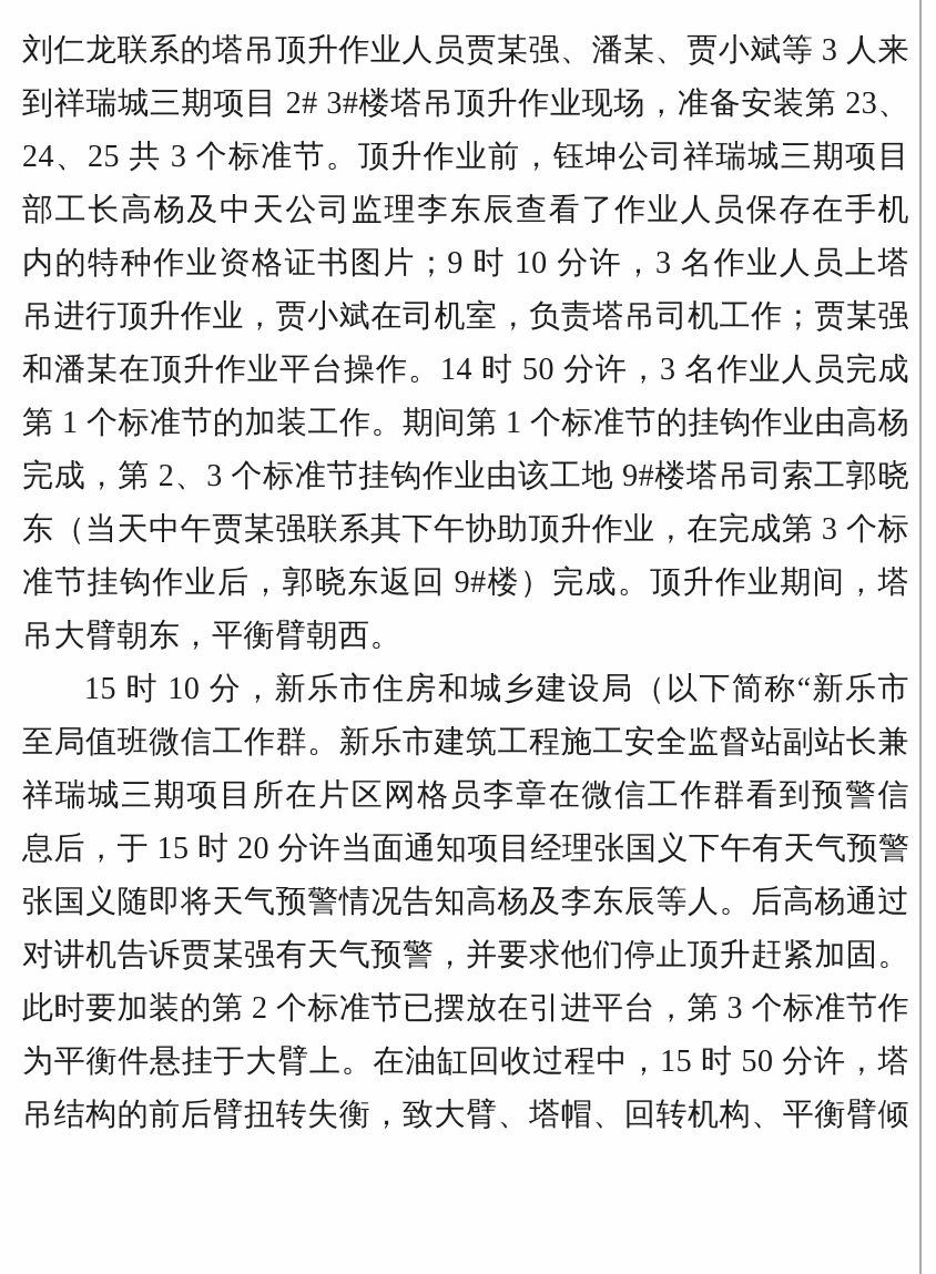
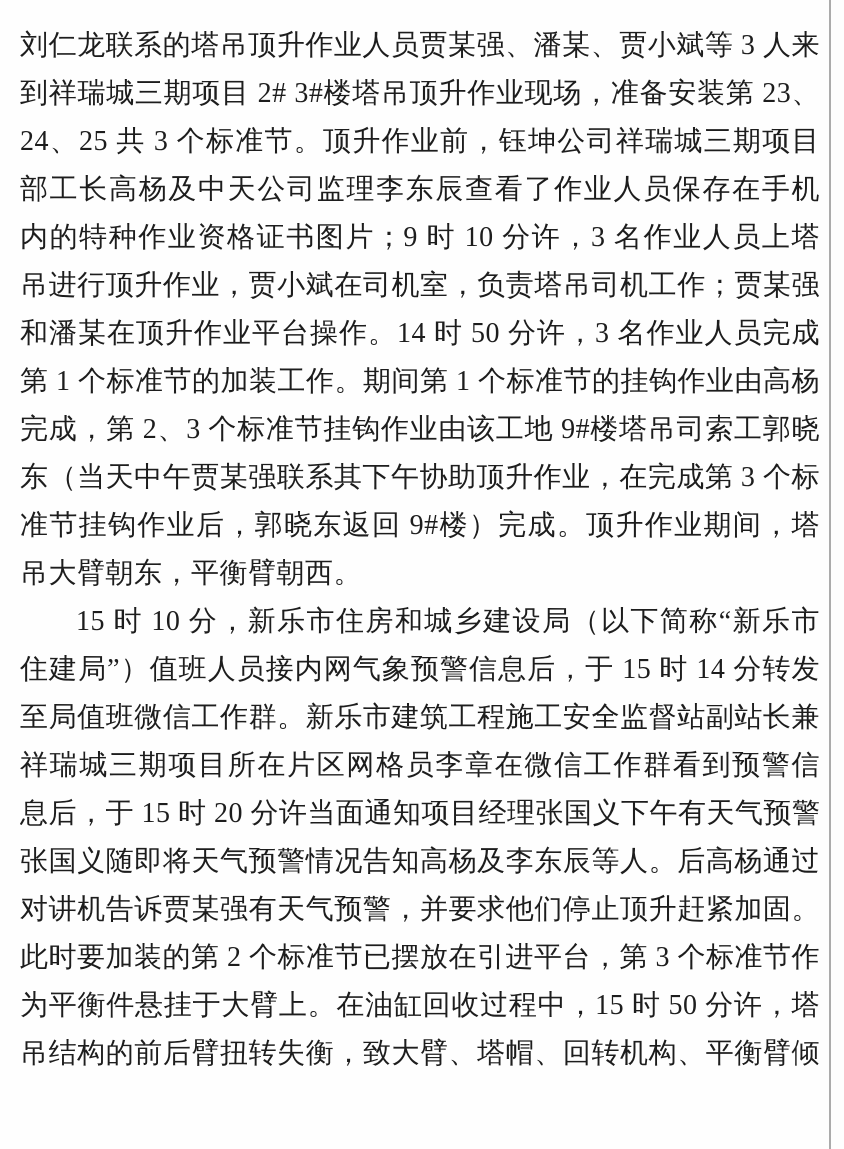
  刘仁龙联系的塔吊顶升作业人员贾某强、潘某、贾小斌等 3 人来
  到祥瑞城三期项目 2# 3#楼塔吊顶升作业现场，准备安装第 23、
  24、25 共 3 个标准节。顶升作业前，钰坤公司祥瑞城三期项目
  部工长高杨及中天公司监理李东辰查看了作业人员保存在手机
  内的特种作业资格证书图片；9 时 10 分许，3 名作业人员上塔
  吊进行顶升作业，贾小斌在司机室，负责塔吊司机工作；贾某强
  和潘某在顶升作业平台操作。14 时 50 分许，3 名作业人员完成
  第 1 个标准节的加装工作。期间第 1 个标准节的挂钩作业由高杨
  完成，第 2、3 个标准节挂钩作业由该工地 9#楼塔吊司索工郭晓
  东（当天中午贾某强联系其下午协助顶升作业，在完成第 3 个标
  准节挂钩作业后，郭晓东返回 9#楼）完成。顶升作业期间，塔
  吊大臂朝东，平衡臂朝西。
  15 时 10 分，新乐市住房和城乡建设局（以下简称“新乐市
+ 住建局”）值班人员接内网气象预警信息后，于 15 时 14 分转发
  至局值班微信工作群。新乐市建筑工程施工安全监督站副站长兼
  祥瑞城三期项目所在片区网格员李章在微信工作群看到预警信
  息后，于 15 时 20 分许当面通知项目经理张国义下午有天气预警
  张国义随即将天气预警情况告知高杨及李东辰等人。后高杨通过
  对讲机告诉贾某强有天气预警，并要求他们停止顶升赶紧加固。
  此时要加装的第 2 个标准节已摆放在引进平台，第 3 个标准节作
  为平衡件悬挂于大臂上。在油缸回收过程中，15 时 50 分许，塔
  吊结构的前后臂扭转失衡，致大臂、塔帽、回转机构、平衡臂倾
